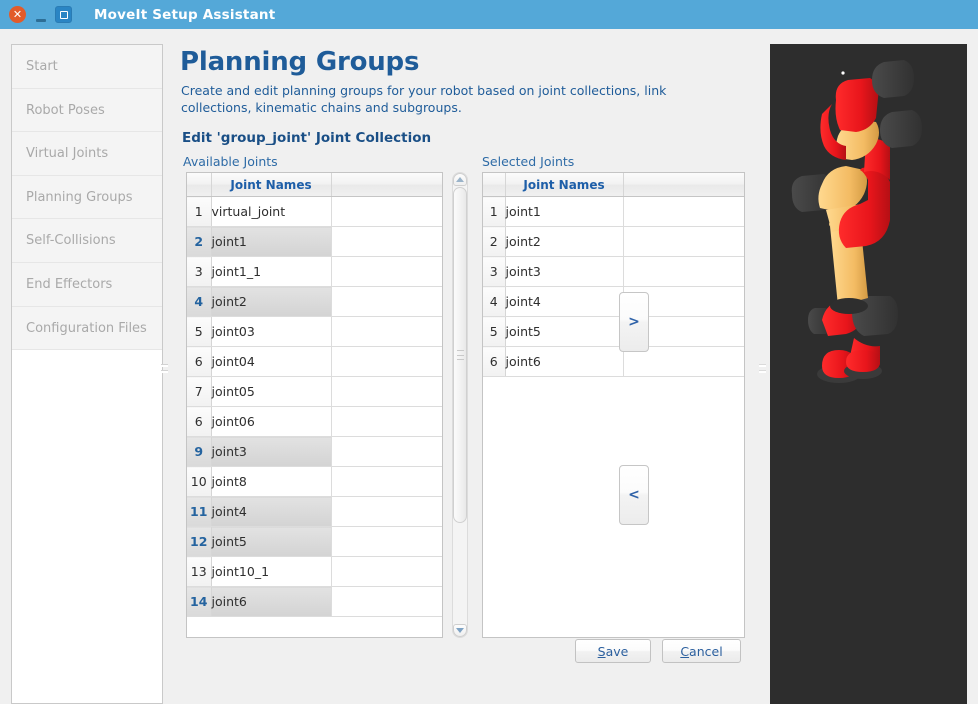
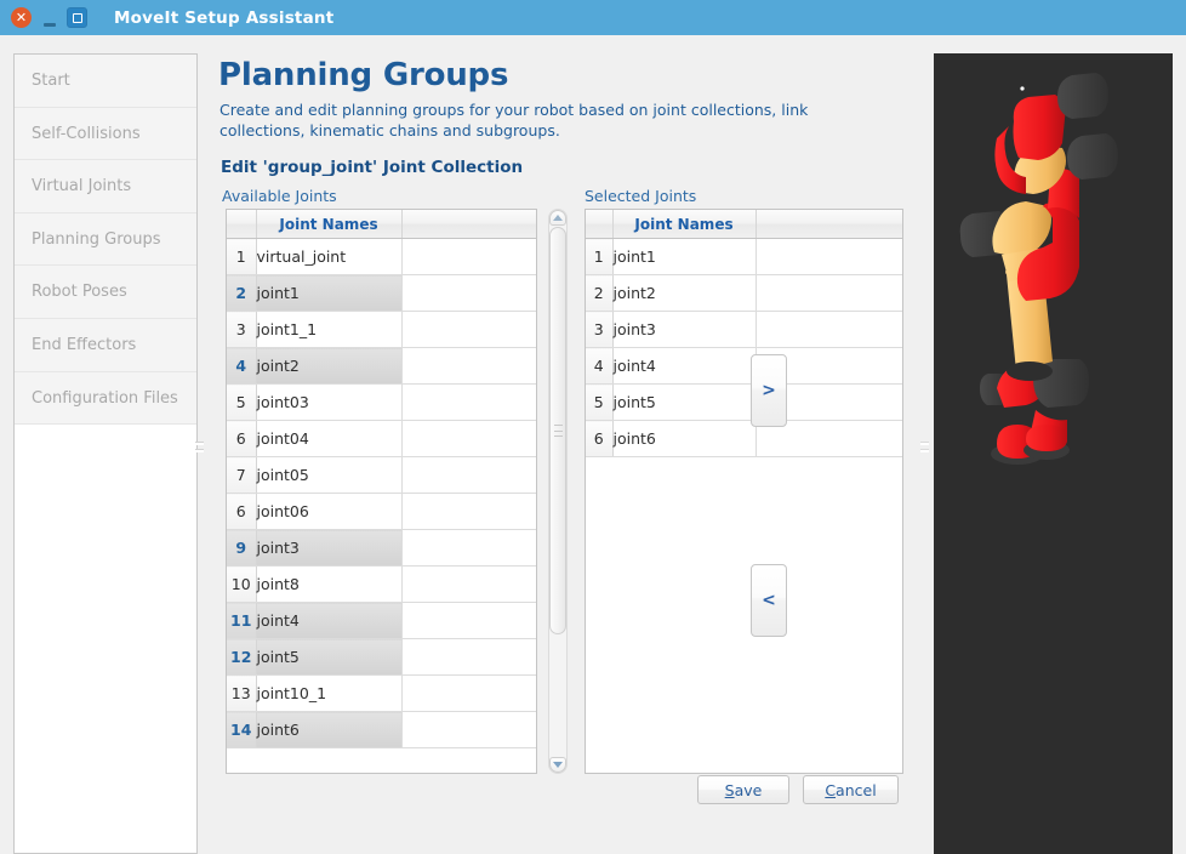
  ✕
  MoveIt Setup Assistant
  Start
- Robot Poses
+ Self-Collisions
  Virtual Joints
  Planning Groups
- Self-Collisions
+ Robot Poses
  End Effectors
  Configuration Files
  Planning Groups
  Create and edit planning groups for your robot based on joint collections, link collections, kinematic chains and subgroups.
  Edit 'group_joint' Joint Collection
  Available Joints
  Selected Joints
  	Joint Names
  1	virtual_joint
  2	joint1
  3	joint1_1
  4	joint2
  5	joint03
  6	joint04
  7	joint05
  6	joint06
  9	joint3
  10	joint8
  11	joint4
  12	joint5
  13	joint10_1
  14	joint6
  	Joint Names
  1	joint1
  2	joint2
  3	joint3
  4	joint4
  5	joint5
  6	joint6
  >
  <
  Save
  Cancel
